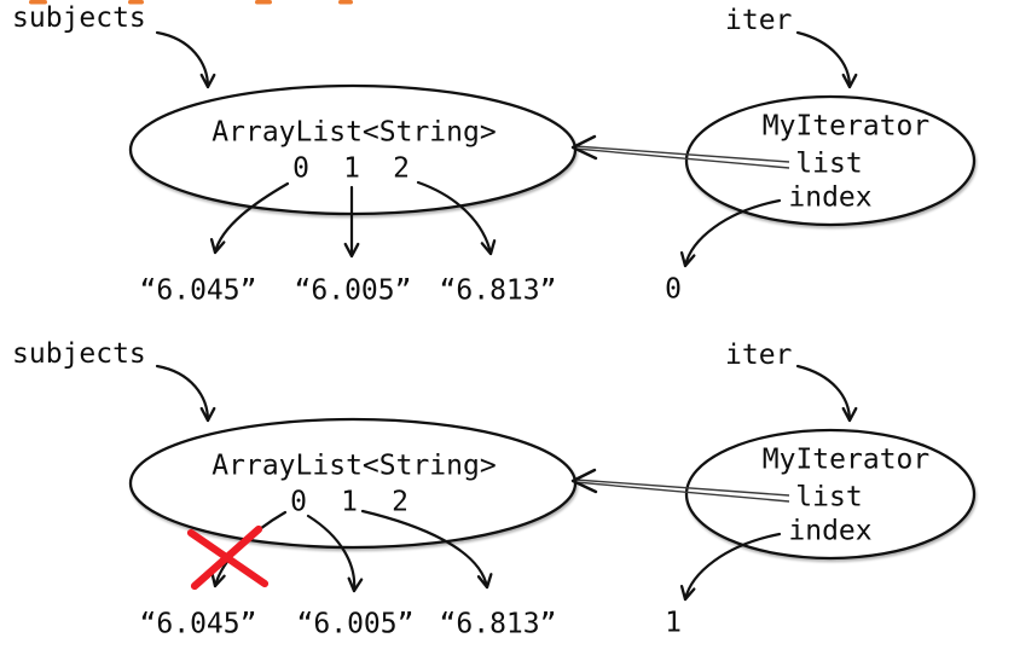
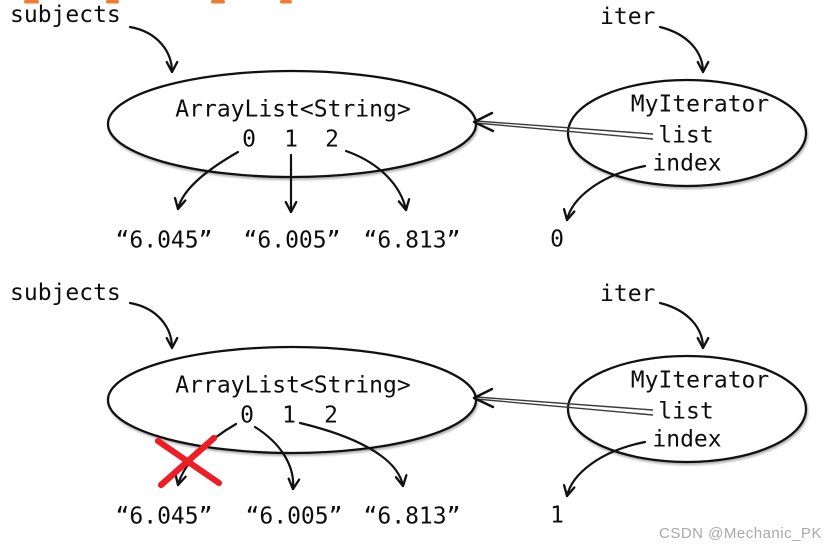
  subjects
  iter
  ArrayList<String>
  0
  1
  2
  “6.045”
  “6.005”
  “6.813”
  MyIterator
  list
  index
  0
  subjects
  iter
  ArrayList<String>
  0
  1
  2
  “6.045”
  “6.005”
  “6.813”
  MyIterator
  list
  index
  1
+ CSDN @Mechanic_PK
